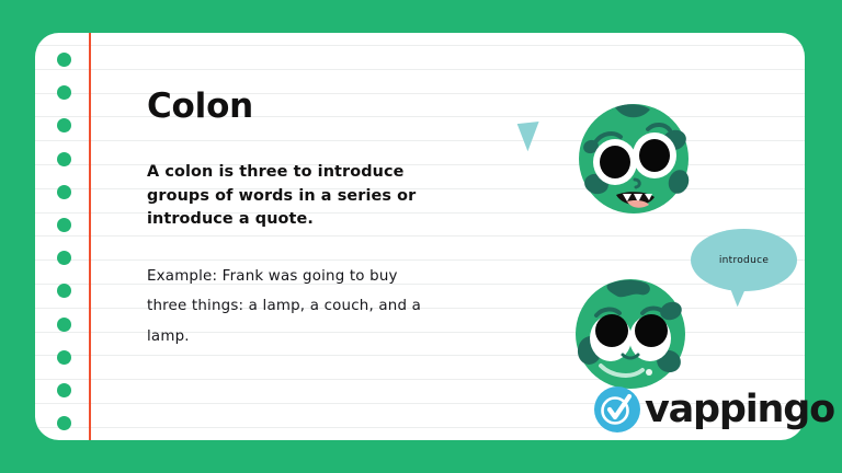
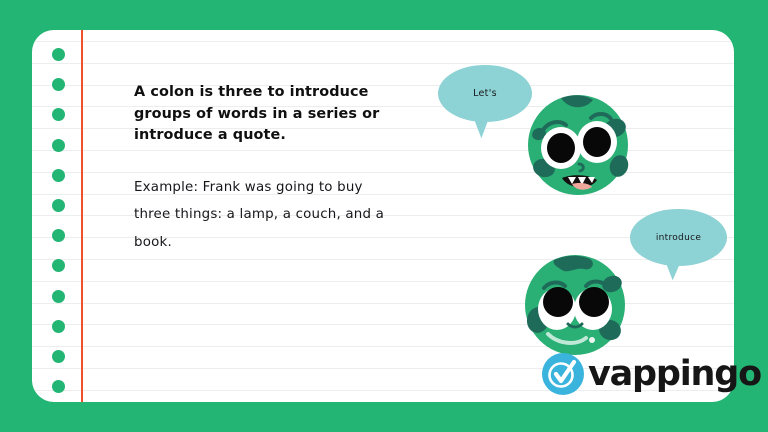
- Colon
  A colon is three to introduce groups of words in a series or introduce a quote.
- Example: Frank was going to buy three things: a lamp, a couch, and a lamp.
+ Example: Frank was going to buy three things: a lamp, a couch, and a book.
+ Let's
  introduce
  vappingo
